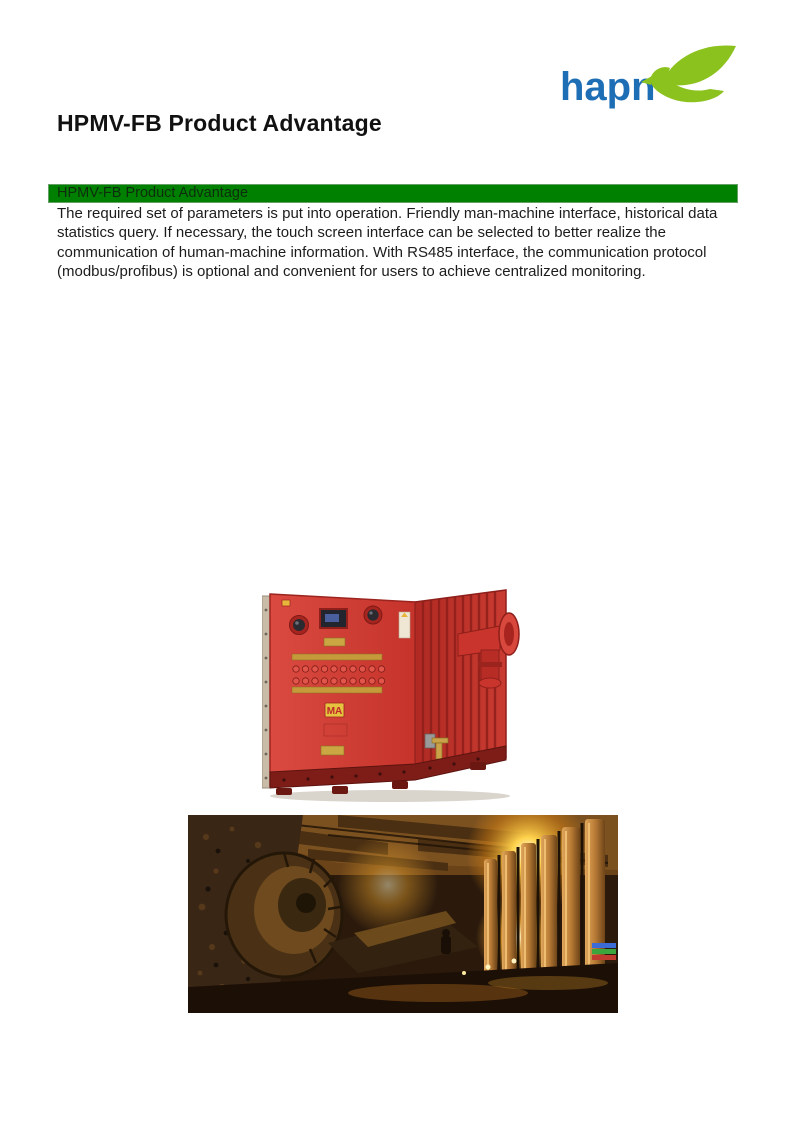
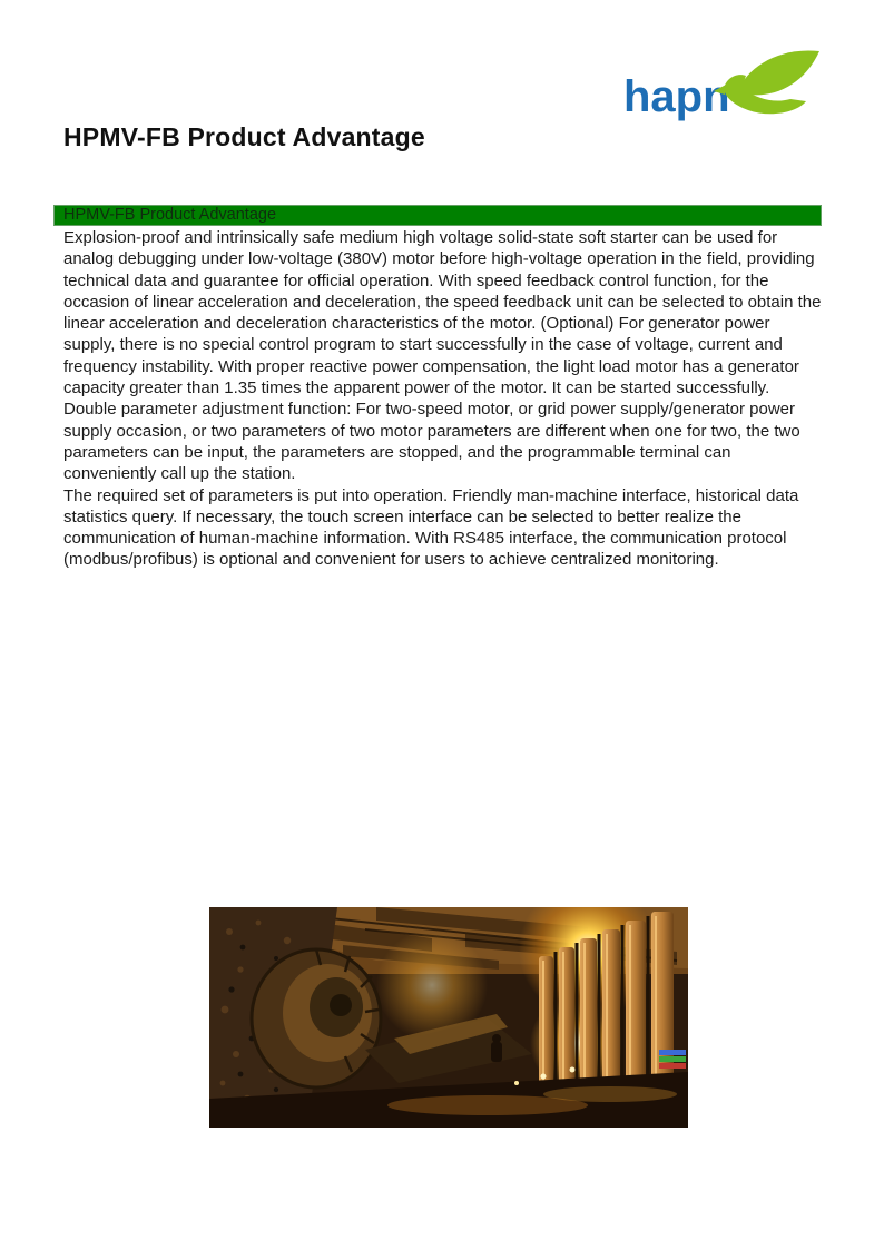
  hapn
  HPMV-FB Product Advantage
  HPMV-FB Product Advantage
+ Explosion-proof and intrinsically safe medium high voltage solid-state soft starter can be used for analog debugging under low-voltage (380V) motor before high-voltage operation in the field, providing technical data and guarantee for official operation. With speed feedback control function, for the occasion of linear acceleration and deceleration, the speed feedback unit can be selected to obtain the linear acceleration and deceleration characteristics of the motor. (Optional) For generator power supply, there is no special control program to start successfully in the case of voltage, current and frequency instability. With proper reactive power compensation, the light load motor has a generator capacity greater than 1.35 times the apparent power of the motor. It can be started successfully. Double parameter adjustment function: For two-speed motor, or grid power supply/generator power supply occasion, or two parameters of two motor parameters are different when one for two, the two parameters can be input, the parameters are stopped, and the programmable terminal can conveniently call up the station.
  The required set of parameters is put into operation. Friendly man-machine interface, historical data statistics query. If necessary, the touch screen interface can be selected to better realize the communication of human-machine information. With RS485 interface, the communication protocol (modbus/profibus) is optional and convenient for users to achieve centralized monitoring.
- MA
